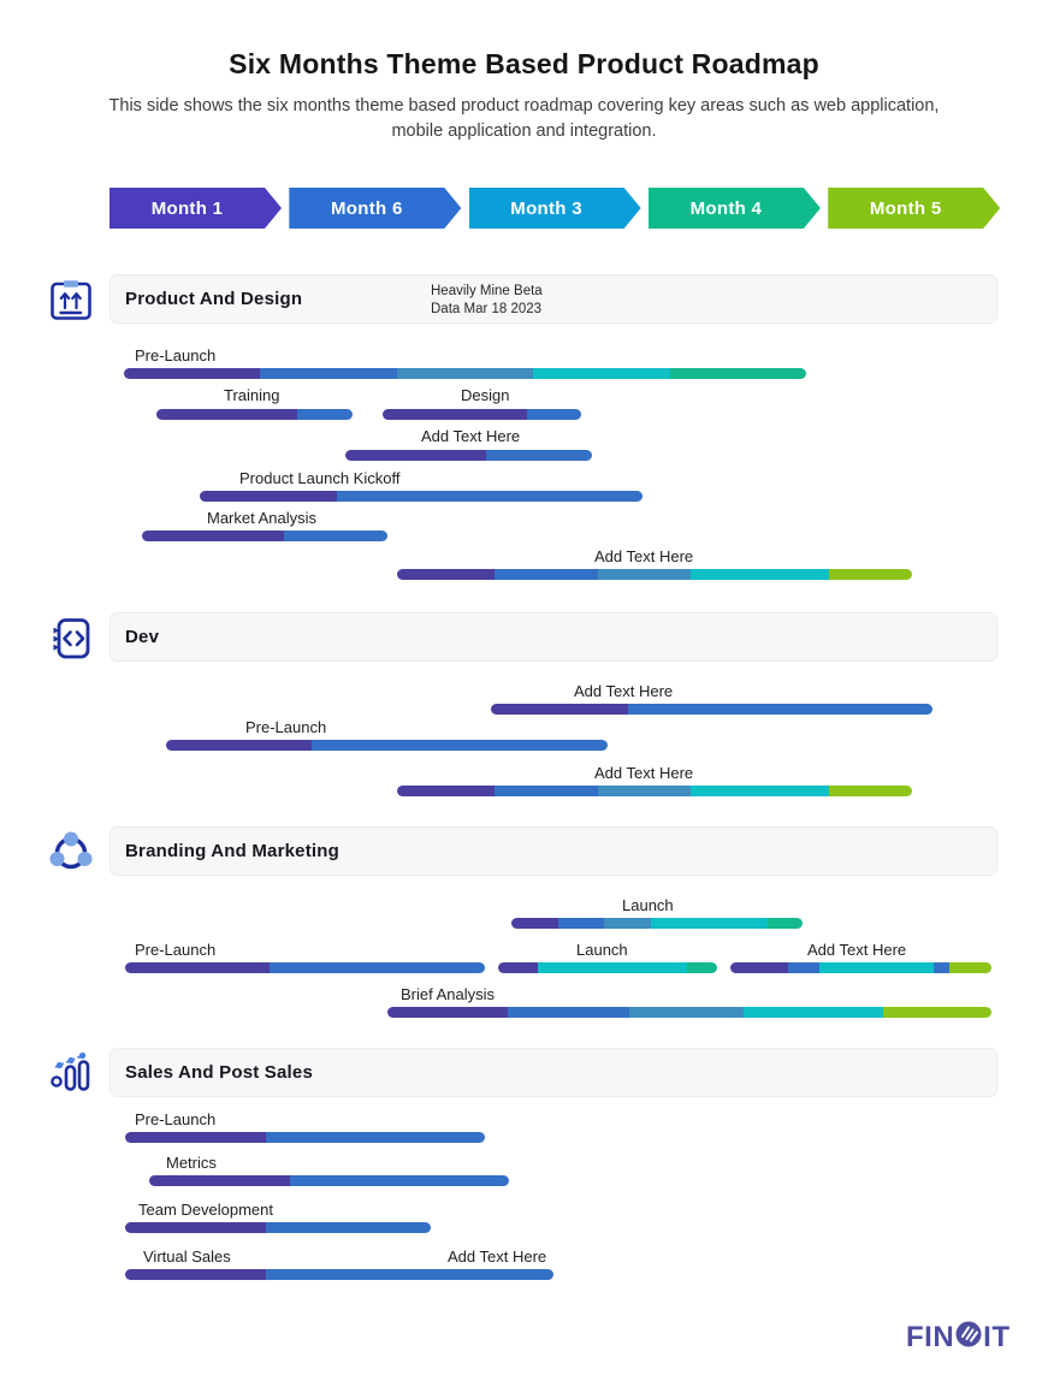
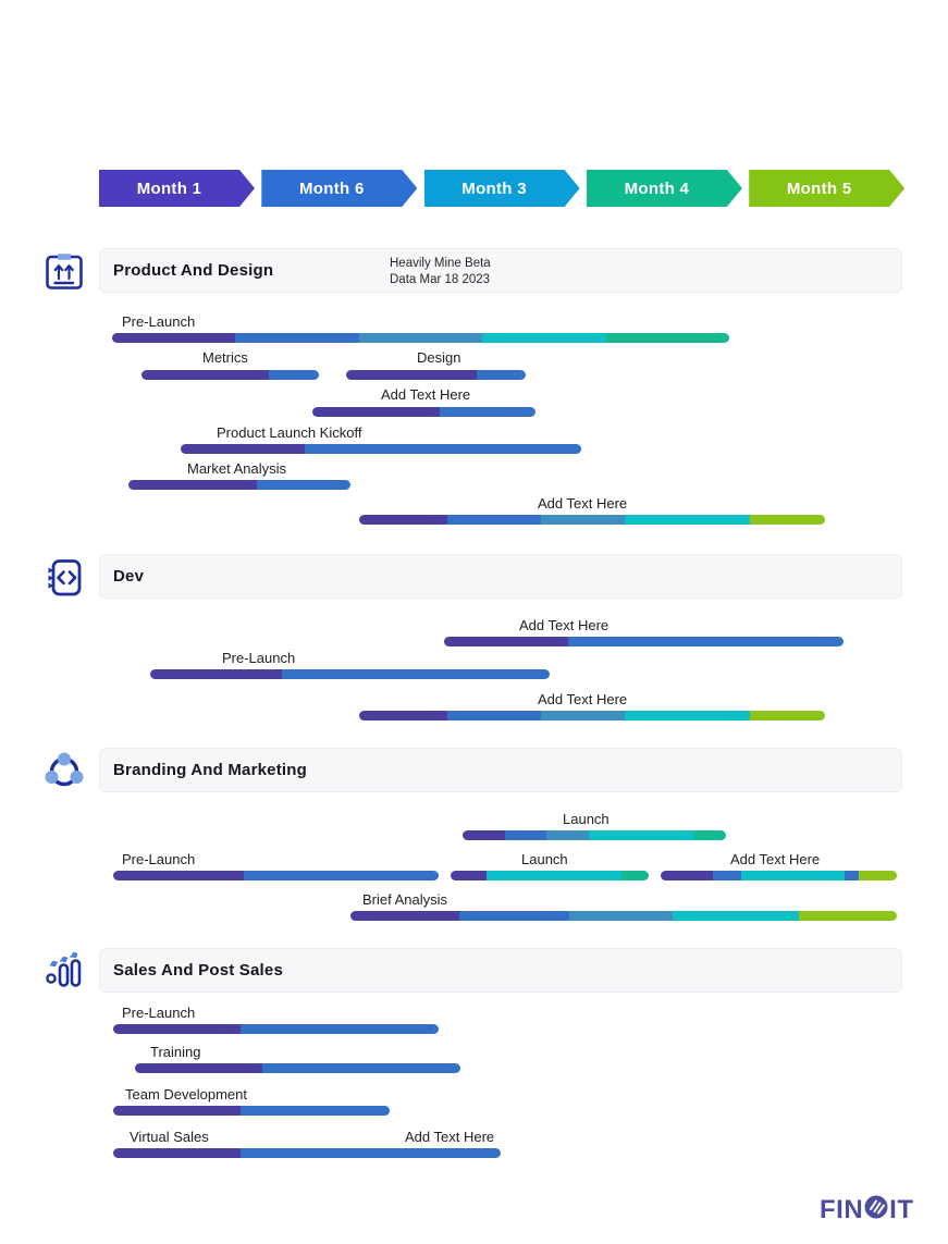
- Six Months Theme Based Product Roadmap
- This side shows the six months theme based product roadmap covering key areas such as web application, mobile application and integration.
  Month 1
  Month 6
  Month 3
  Month 4
  Month 5
  Product And Design
  Heavily Mine Beta
  Data Mar 18 2023
  Pre-Launch
- Training
+ Metrics
  Design
  Add Text Here
  Product Launch Kickoff
  Market Analysis
  Add Text Here
  Dev
  Add Text Here
  Pre-Launch
  Add Text Here
  Branding And Marketing
  Launch
  Pre-Launch
  Launch
  Add Text Here
  Brief Analysis
  Sales And Post Sales
  Pre-Launch
- Metrics
+ Training
  Team Development
  Virtual Sales
  Add Text Here
  FIN
  IT
